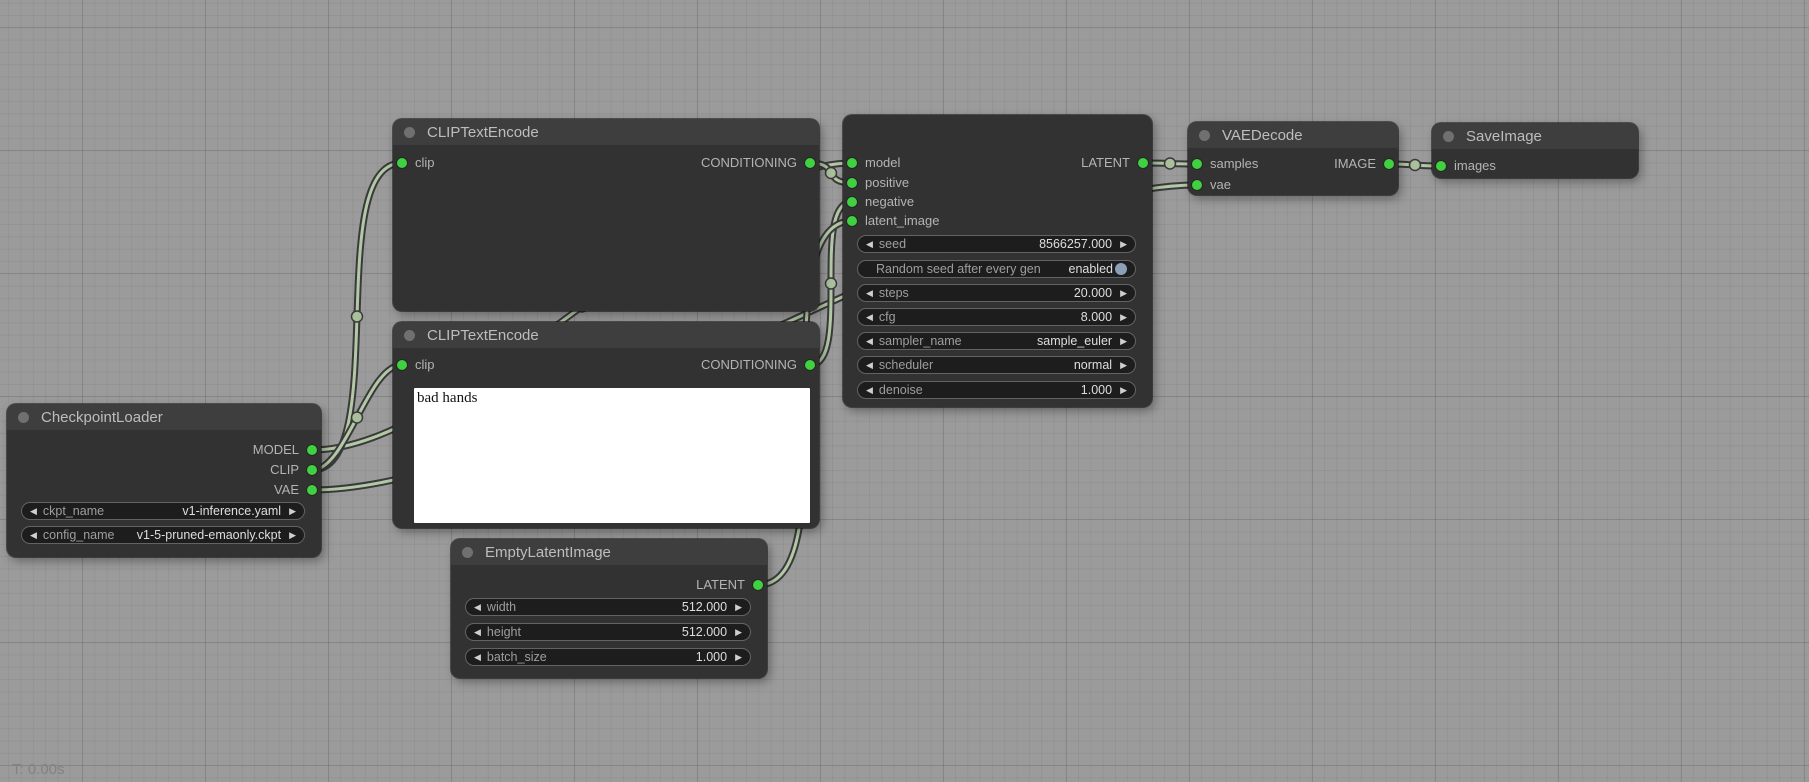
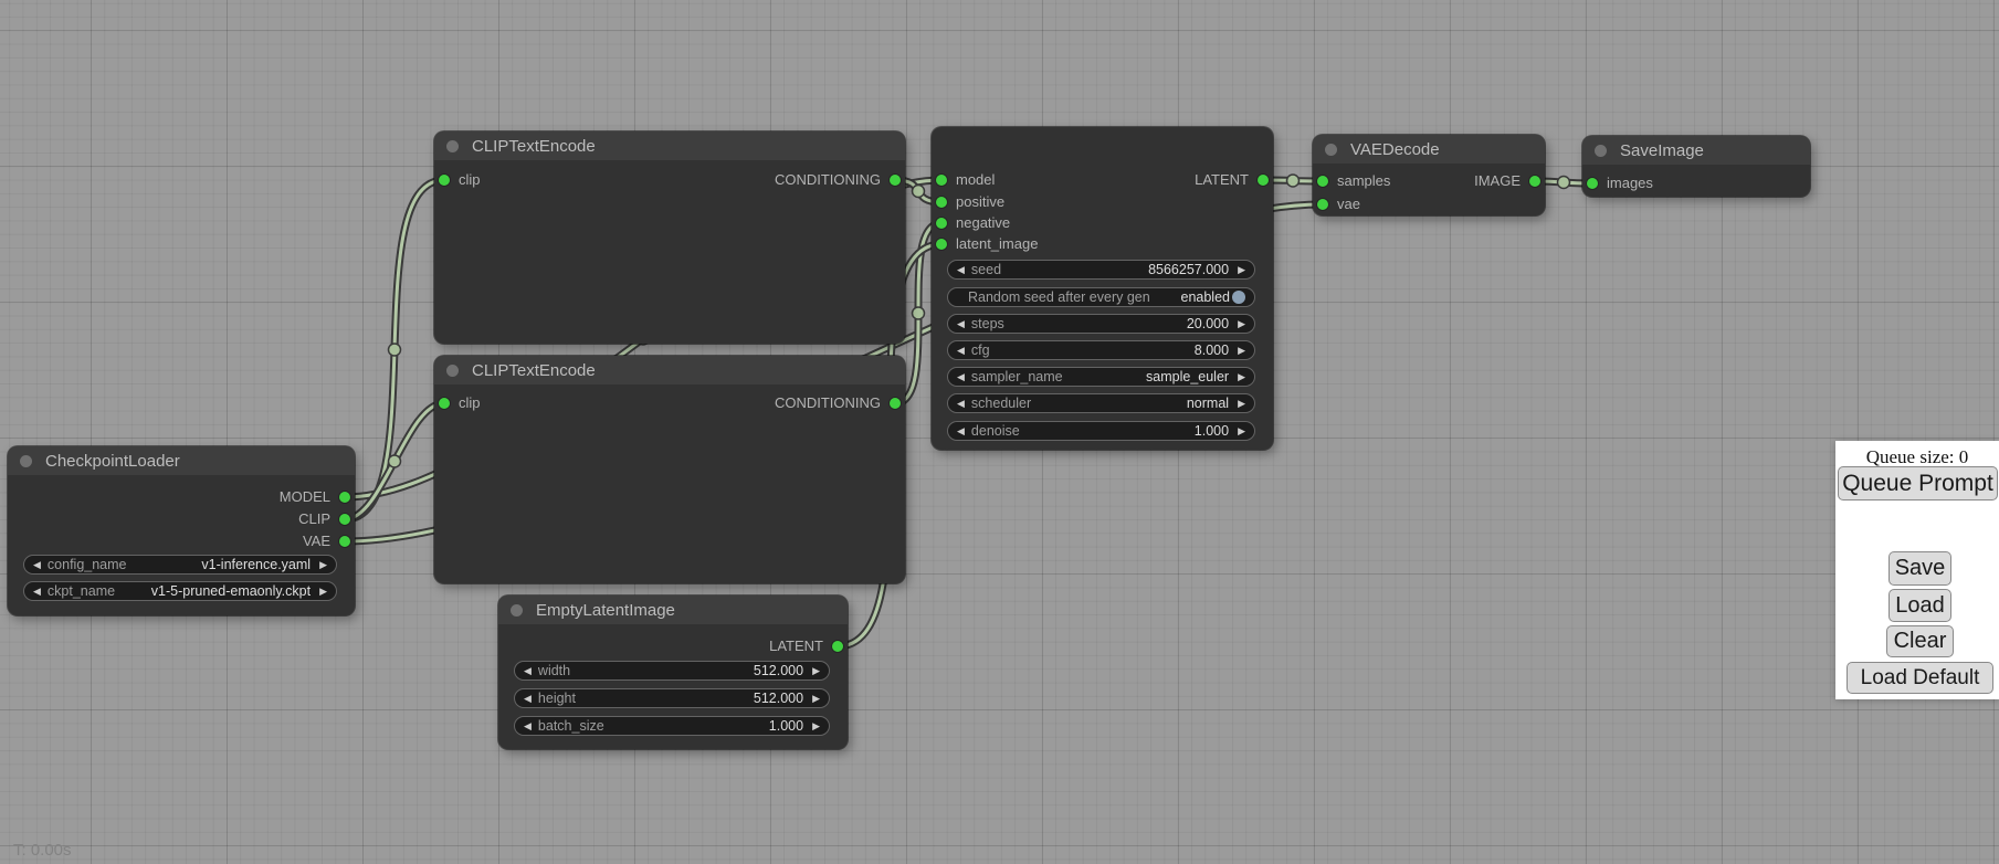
  CheckpointLoader
  MODEL
  CLIP
  VAE
  ◀
- ckpt_name
+ config_name
  v1-inference.yaml
  ▶
  ◀
- config_name
+ ckpt_name
  v1-5-pruned-emaonly.ckpt
  ▶
  CLIPTextEncode
  clip
  CONDITIONING
  CLIPTextEncode
  clip
  CONDITIONING
- bad hands
  EmptyLatentImage
  LATENT
  ◀
  width
  512.000
  ▶
  ◀
  height
  512.000
  ▶
  ◀
  batch_size
  1.000
  ▶
  model
  positive
  negative
  latent_image
  LATENT
  ◀
  seed
  8566257.000
  ▶
  Random seed after every gen
  enabled
  ◀
  steps
  20.000
  ▶
  ◀
  cfg
  8.000
  ▶
  ◀
  sampler_name
  sample_euler
  ▶
  ◀
  scheduler
  normal
  ▶
  ◀
  denoise
  1.000
  ▶
  VAEDecode
  samples
  vae
  IMAGE
  SaveImage
  images
+ Queue size: 0
+ Queue Prompt
+ Save
+ Load
+ Clear
+ Load Default
  T: 0.00s
